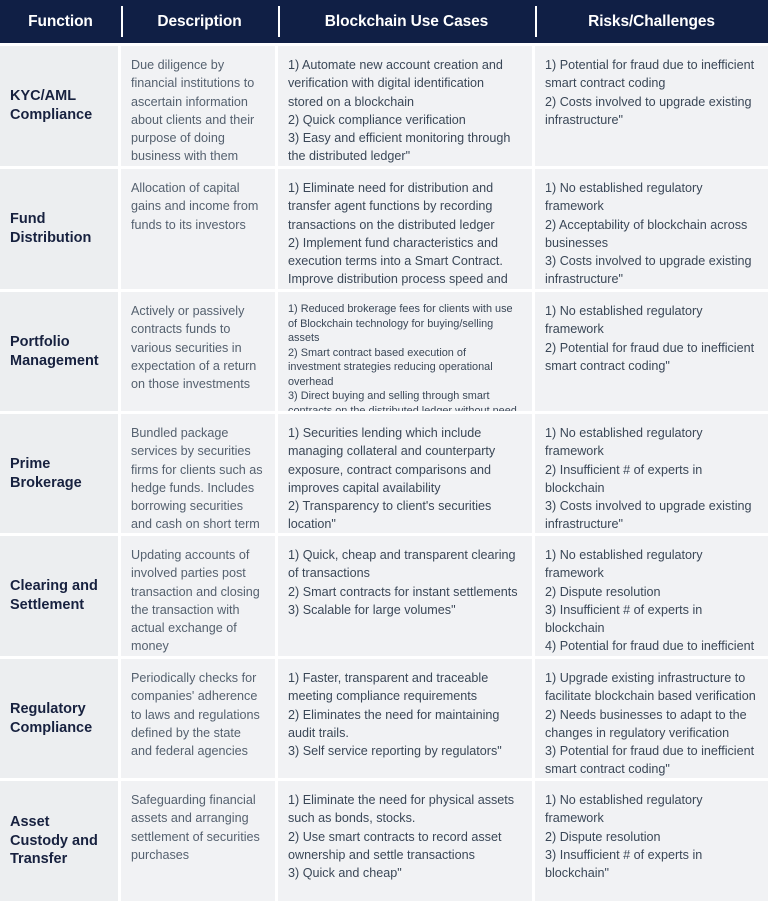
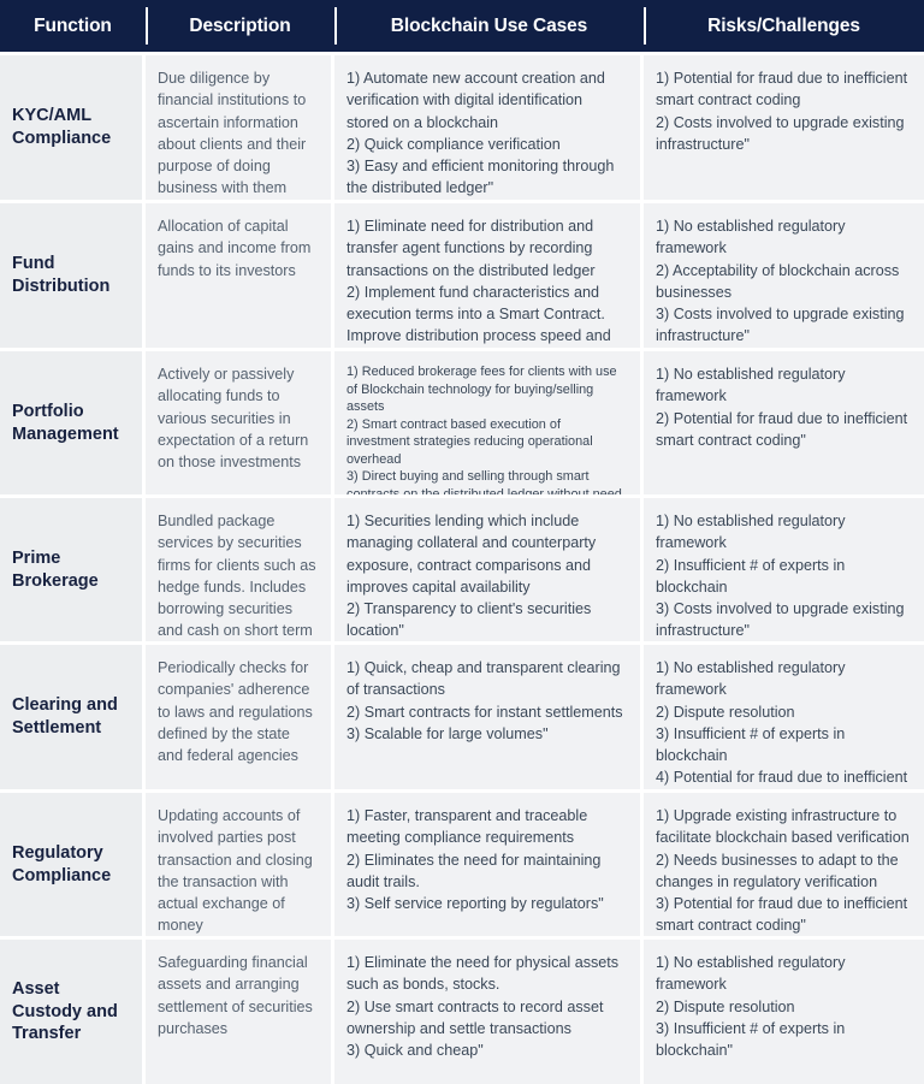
  Function
  Description
  Blockchain Use Cases
  Risks/Challenges
  KYC/AML Compliance
  Due diligence by financial institutions to ascertain information about clients and their purpose of doing business with them
  1) Automate new account creation and verification with digital identification stored on a blockchain
  2) Quick compliance verification
  3) Easy and efficient monitoring through the distributed ledger"
  1) Potential for fraud due to inefficient smart contract coding
  2) Costs involved to upgrade existing infrastructure"
  Fund Distribution
  Allocation of capital gains and income from funds to its investors
  1) Eliminate need for distribution and transfer agent functions by recording transactions on the distributed ledger
  2) Implement fund characteristics and execution terms into a Smart Contract. Improve distribution process speed and
  1) No established regulatory framework
  2) Acceptability of blockchain across businesses
  3) Costs involved to upgrade existing infrastructure"
  Portfolio Management
- Actively or passively contracts funds to various securities in expectation of a return on those investments
+ Actively or passively allocating funds to various securities in expectation of a return on those investments
  1) Reduced brokerage fees for clients with use of Blockchain technology for buying/selling assets
  2) Smart contract based execution of investment strategies reducing operational overhead
  1) No established regulatory framework
  2) Potential for fraud due to inefficient smart contract coding"
  Prime Brokerage
  Bundled package services by securities firms for clients such as hedge funds. Includes borrowing securities and cash on short term
  1) Securities lending which include managing collateral and counterparty exposure, contract comparisons and improves capital availability
  2) Transparency to client's securities location"
  1) No established regulatory framework
  2) Insufficient # of experts in blockchain
  3) Costs involved to upgrade existing infrastructure"
  Clearing and Settlement
- Updating accounts of involved parties post transaction and closing the transaction with actual exchange of money
+ Periodically checks for companies' adherence to laws and regulations defined by the state and federal agencies
  1) Quick, cheap and transparent clearing of transactions
  2) Smart contracts for instant settlements
  3) Scalable for large volumes"
  1) No established regulatory framework
  2) Dispute resolution
  3) Insufficient # of experts in blockchain
  Regulatory Compliance
- Periodically checks for companies' adherence to laws and regulations defined by the state and federal agencies
+ Updating accounts of involved parties post transaction and closing the transaction with actual exchange of money
  1) Faster, transparent and traceable meeting compliance requirements
  2) Eliminates the need for maintaining audit trails.
  3) Self service reporting by regulators"
  1) Upgrade existing infrastructure to facilitate blockchain based verification
  2) Needs businesses to adapt to the changes in regulatory verification
  3) Potential for fraud due to inefficient smart contract coding"
  Asset Custody and Transfer
  Safeguarding financial assets and arranging settlement of securities purchases
  1) Eliminate the need for physical assets such as bonds, stocks.
  2) Use smart contracts to record asset ownership and settle transactions
  3) Quick and cheap"
  1) No established regulatory framework
  2) Dispute resolution
  3) Insufficient # of experts in blockchain"
